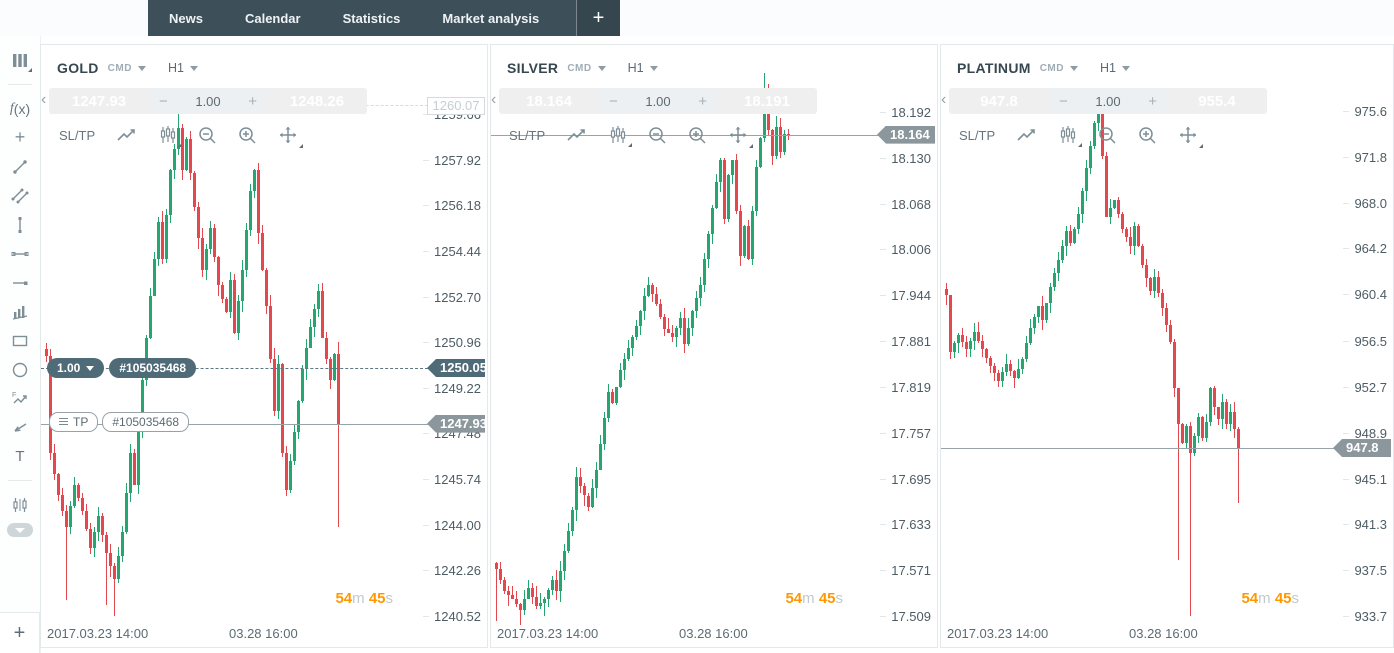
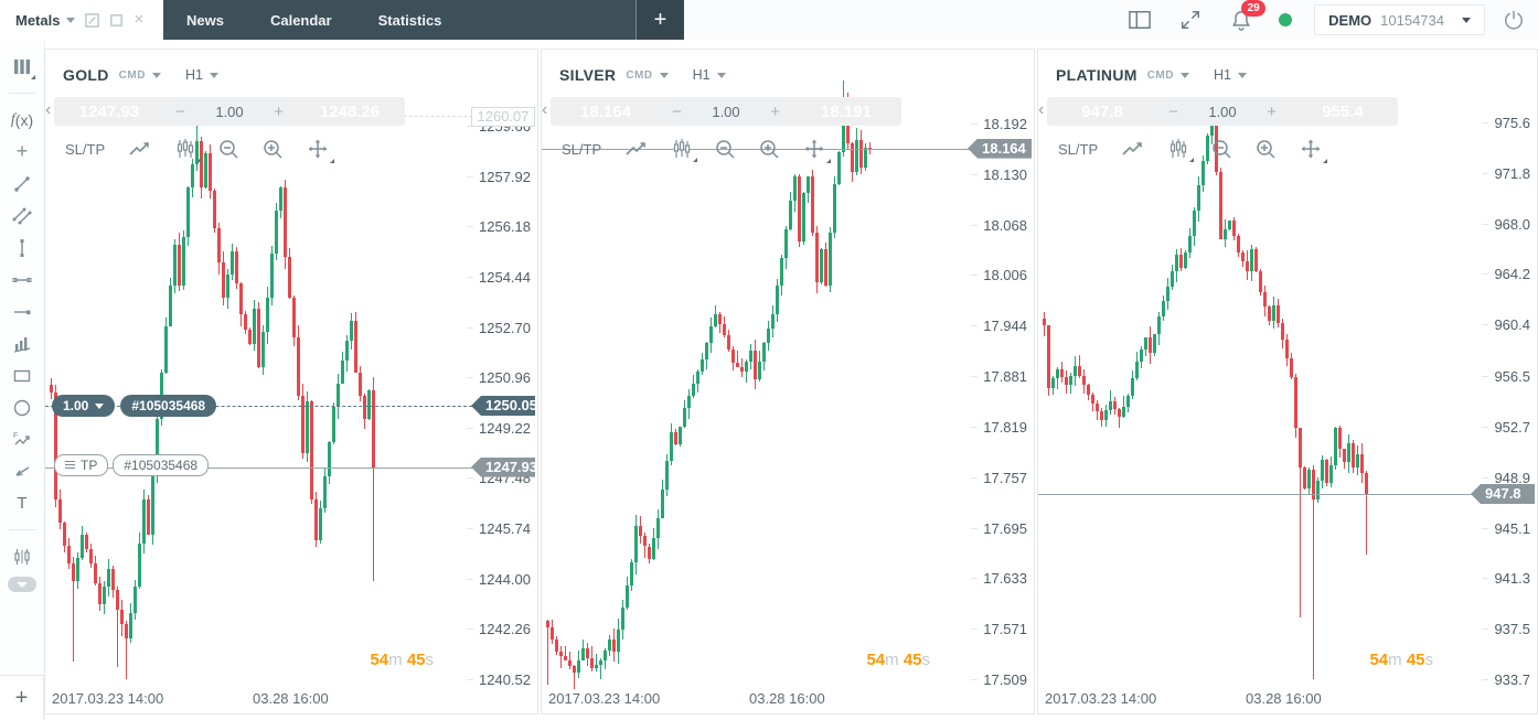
+ Metals
+ ×
  News
  Calendar
  Statistics
- Market analysis
  +
+ 29
+ DEMO
+ 10154734
  f
  (x)
  +
  T
  +
  GOLD
  CMD
  H1
  ‹
  −
  1.00
  +
  SL/TP
  2017.03.23 14:00
  03.28 16:00
  54m 45s
  1257.92
  1256.18
  1254.44
  1252.70
  1250.96
  1249.22
  1247.48
  1245.74
  1244.00
  1242.26
  1240.52
  1260.07
  1.00
  #105035468
  1250.05
  TP
  #105035468
  1247.93
  SILVER
  CMD
  H1
  ‹
  −
  1.00
  +
  SL/TP
  2017.03.23 14:00
  03.28 16:00
  54m 45s
  18.192
  18.130
  18.068
  18.006
  17.944
  17.881
  17.819
  17.757
  17.695
  17.633
  17.571
  17.509
  18.164
  PLATINUM
  CMD
  H1
  ‹
  −
  1.00
  +
  SL/TP
  2017.03.23 14:00
  03.28 16:00
  54m 45s
  975.6
  971.8
  968.0
  964.2
  960.4
  956.5
  952.7
  948.9
  945.1
  941.3
  937.5
  933.7
  947.8
